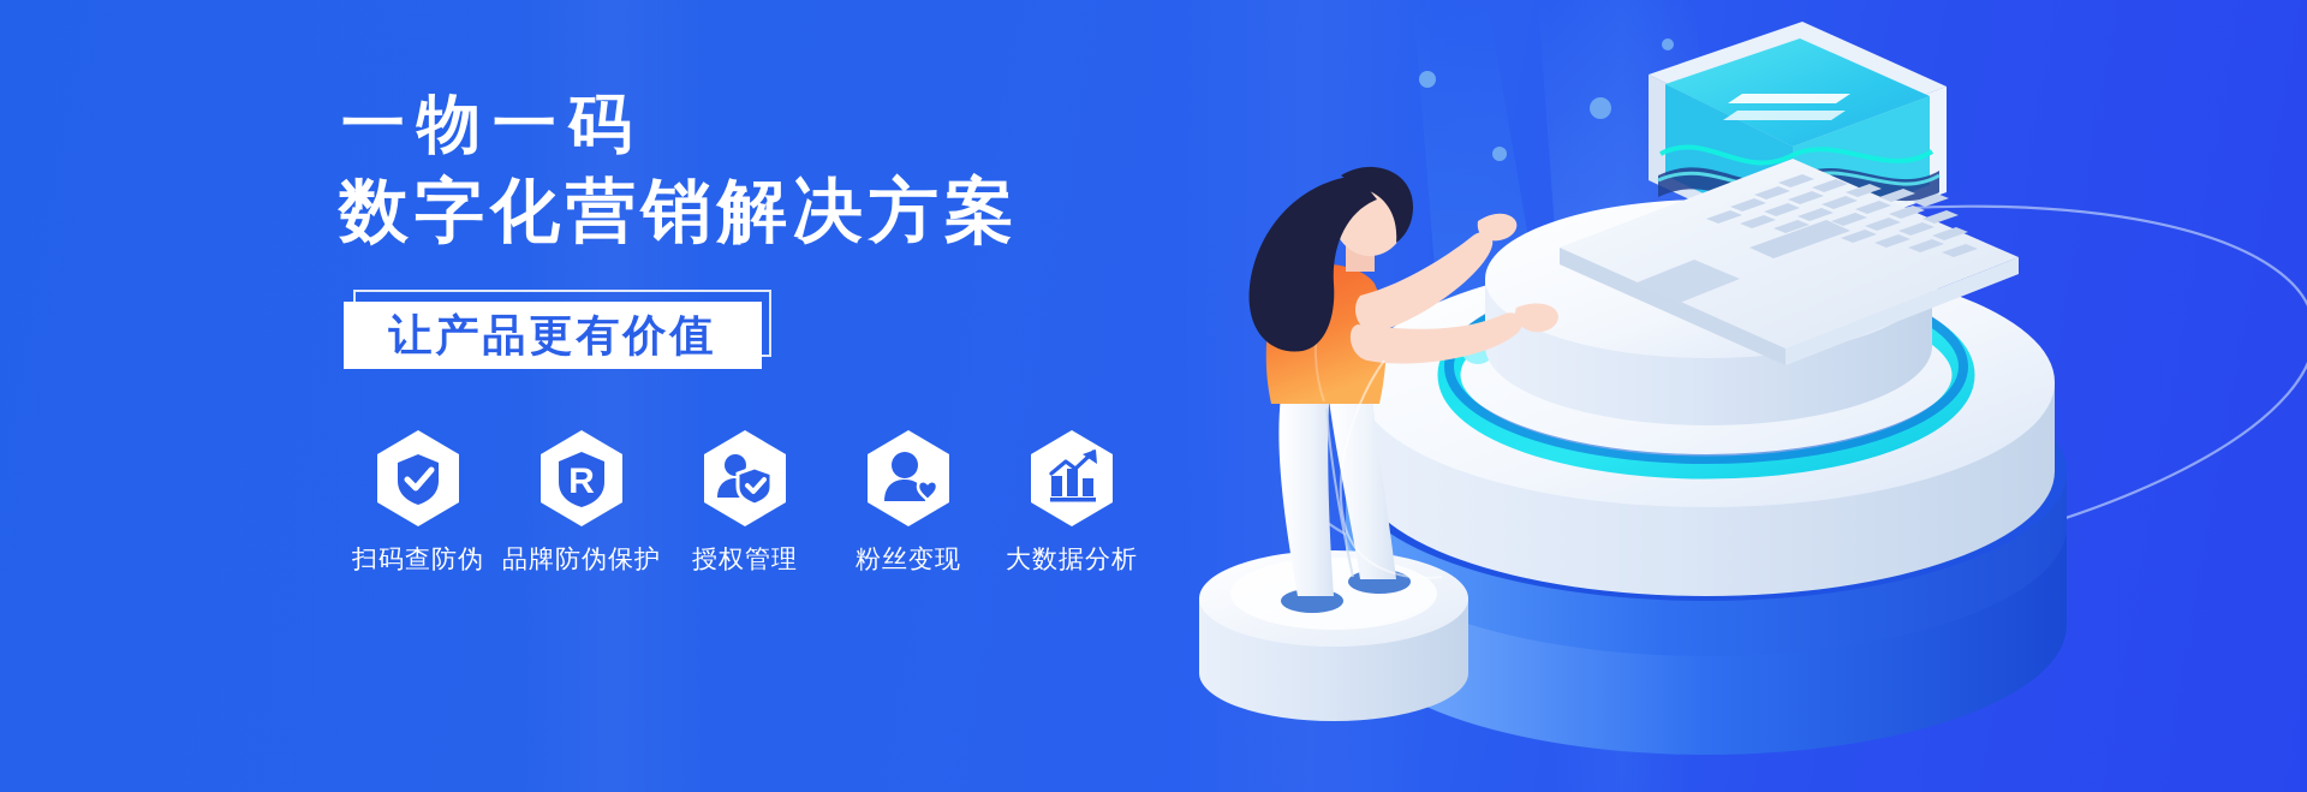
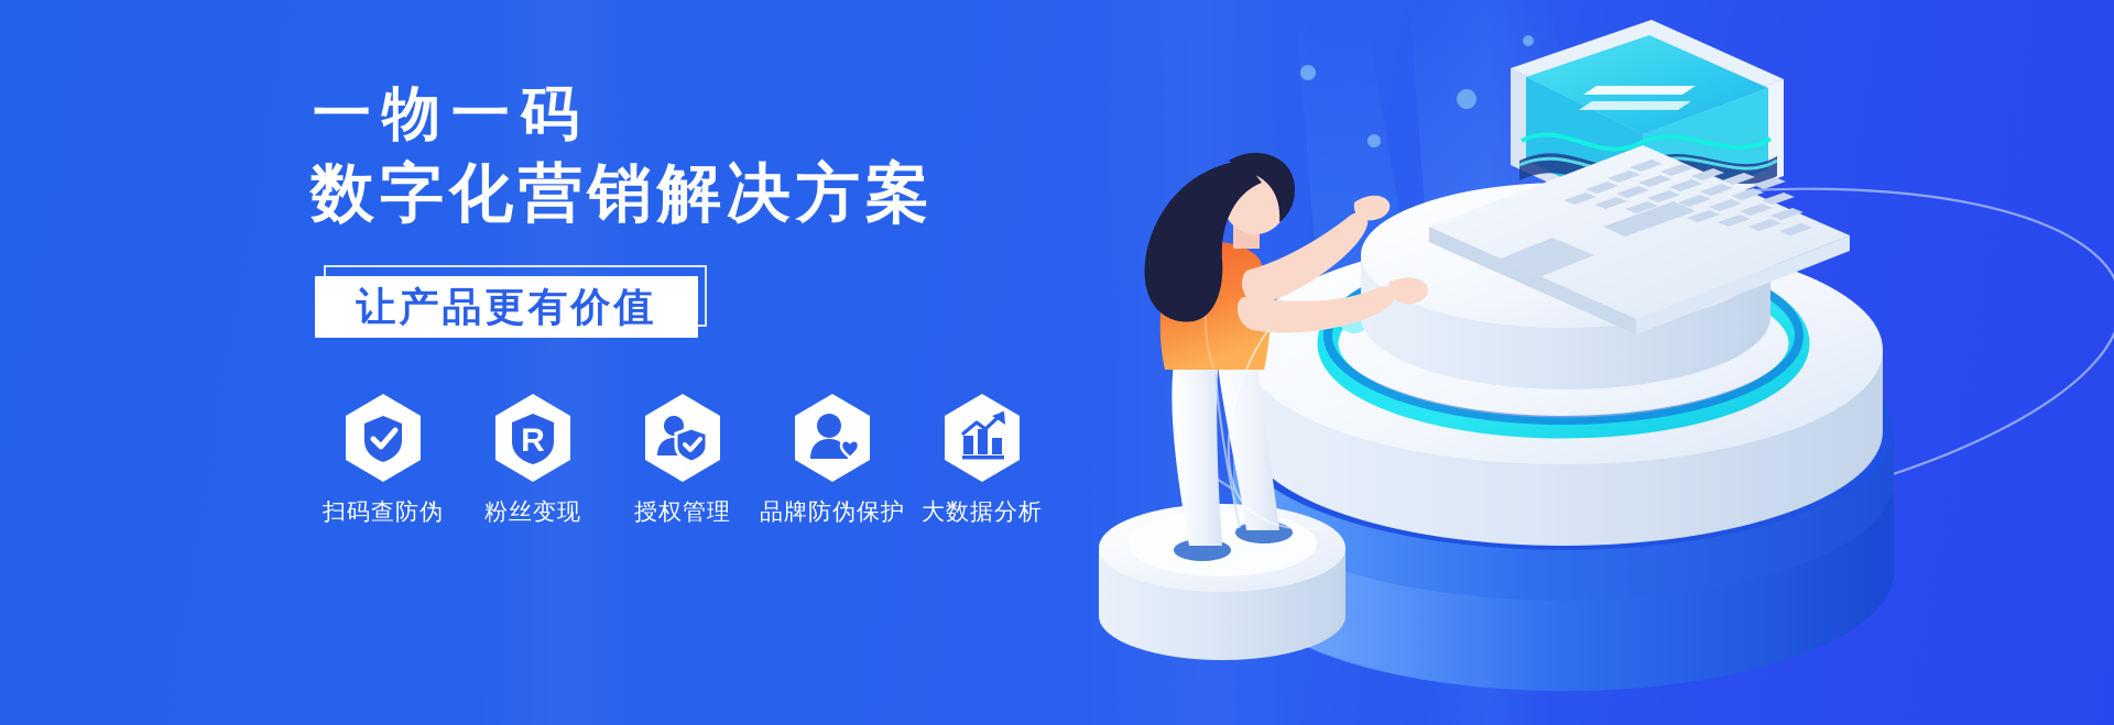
  一物一码
  数字化营销解决方案
  让产品更有价值
  扫码查防伪
  R
- 品牌防伪保护
+ 粉丝变现
  授权管理
- 粉丝变现
+ 品牌防伪保护
  大数据分析
